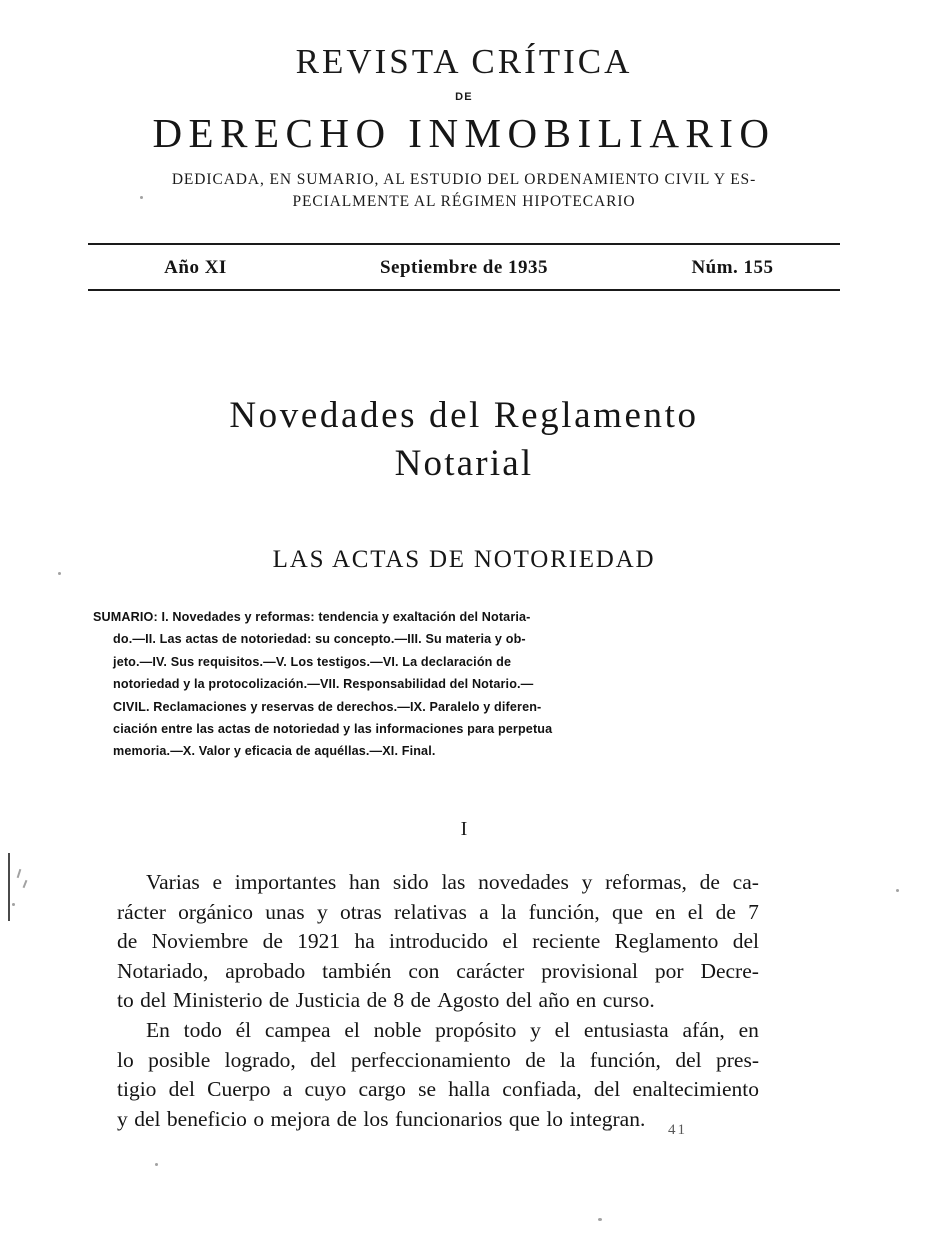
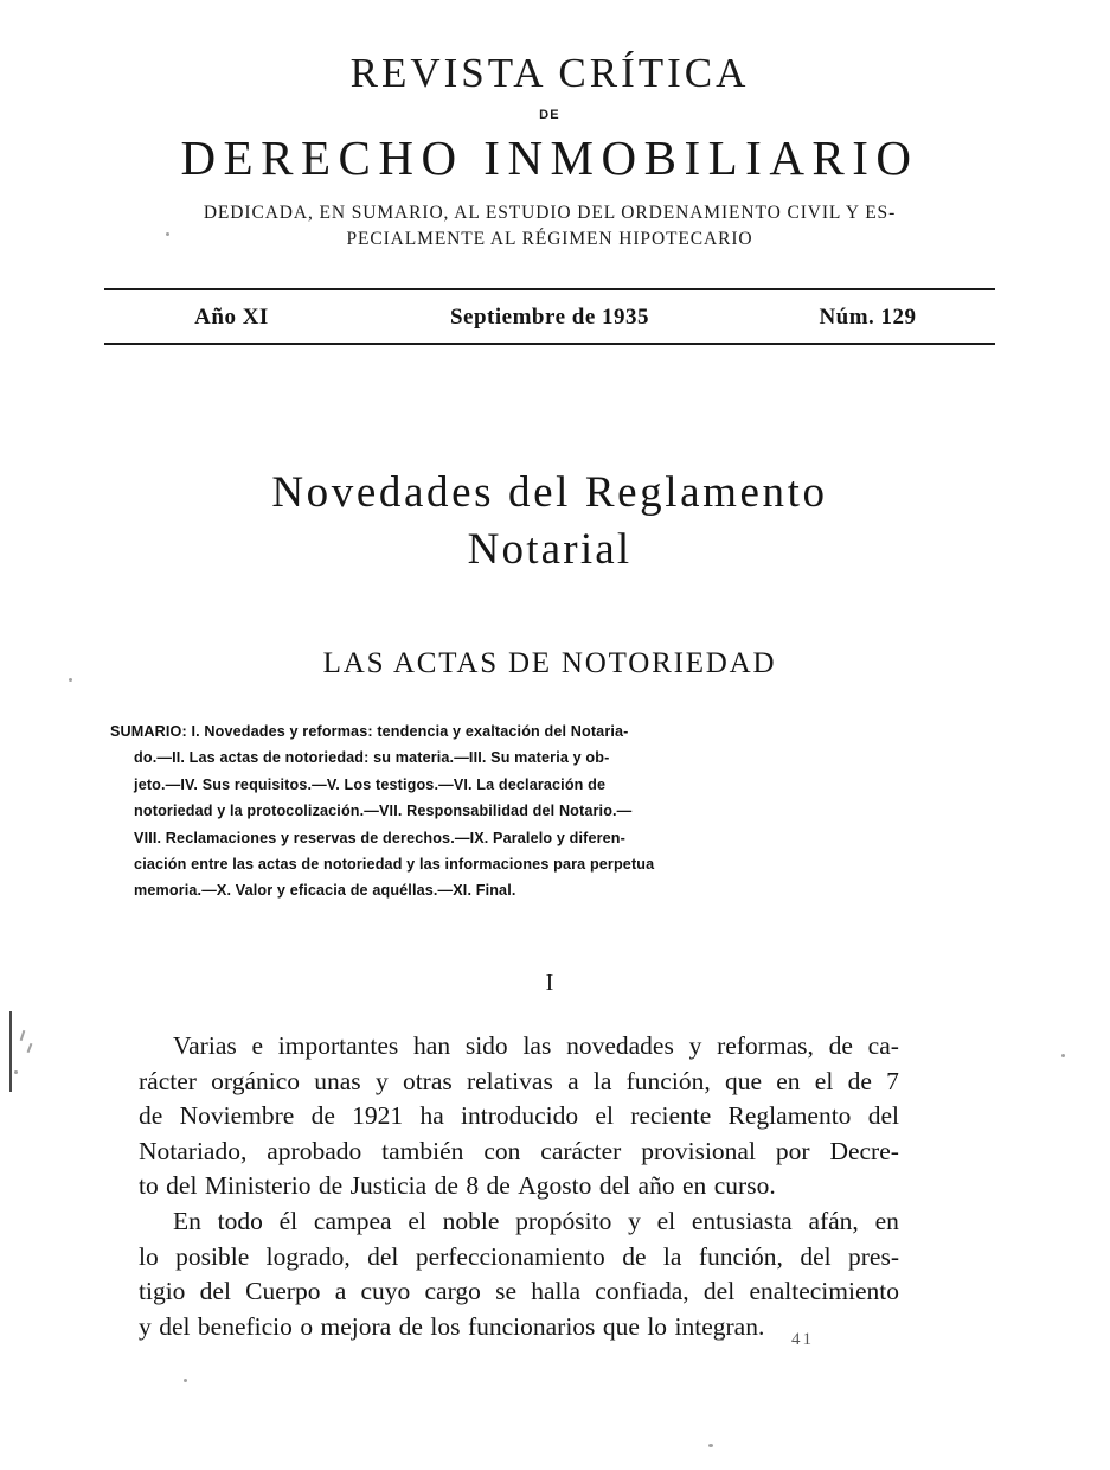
  REVISTA CRÍTICA
  DE
  DERECHO INMOBILIARIO
  DEDICADA, EN SUMARIO, AL ESTUDIO DEL ORDENAMIENTO CIVIL Y ES-
  PECIALMENTE AL RÉGIMEN HIPOTECARIO
  Año XI
  Septiembre de 1935
- Núm. 155
+ Núm. 129
  Novedades del Reglamento
  Notarial
  LAS ACTAS DE NOTORIEDAD
  SUMARIO: I. Novedades y reformas: tendencia y exaltación del Notaria-
- do.—II. Las actas de notoriedad: su concepto.—III. Su materia y ob-
+ do.—II. Las actas de notoriedad: su materia.—III. Su materia y ob-
  jeto.—IV. Sus requisitos.—V. Los testigos.—VI. La declaración de
  notoriedad y la protocolización.—VII. Responsabilidad del Notario.—
- CIVIL. Reclamaciones y reservas de derechos.—IX. Paralelo y diferen-
+ VIII. Reclamaciones y reservas de derechos.—IX. Paralelo y diferen-
  ciación entre las actas de notoriedad y las informaciones para perpetua
  memoria.—X. Valor y eficacia de aquéllas.—XI. Final.
  I
  Varias
  e
  importantes
  han
  sido
  las
  novedades
  y
  reformas,
  de
  ca-
  rácter
  orgánico
  unas
  y
  otras
  relativas
  a
  la
  función,
  que
  en
  el
  de
  7
  de
  Noviembre
  de
  1921
  ha
  introducido
  el
  reciente
  Reglamento
  del
  Notariado,
  aprobado
  también
  con
  carácter
  provisional
  por
  Decre-
  to
  del
  Ministerio
  de
  Justicia
  de
  8
  de
  Agosto
  del
  año
  en
  curso.
  En
  todo
  él
  campea
  el
  noble
  propósito
  y
  el
  entusiasta
  afán,
  en
  lo
  posible
  logrado,
  del
  perfeccionamiento
  de
  la
  función,
  del
  pres-
  tigio
  del
  Cuerpo
  a
  cuyo
  cargo
  se
  halla
  confiada,
  del
  enaltecimiento
  y
  del
  beneficio
  o
  mejora
  de
  los
  funcionarios
  que
  lo
  integran.
  41
